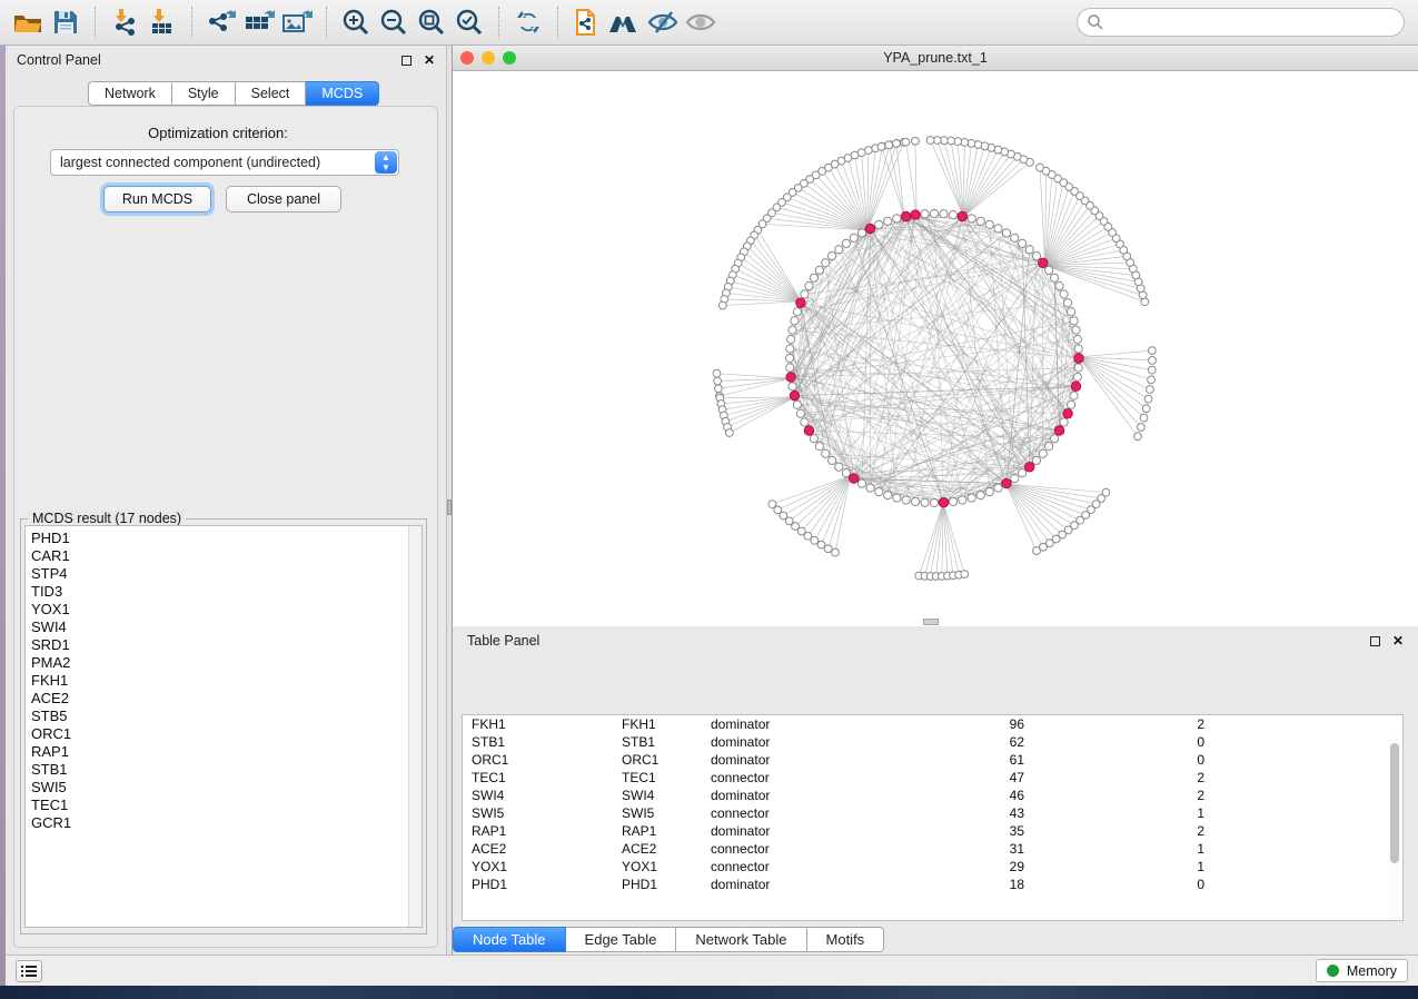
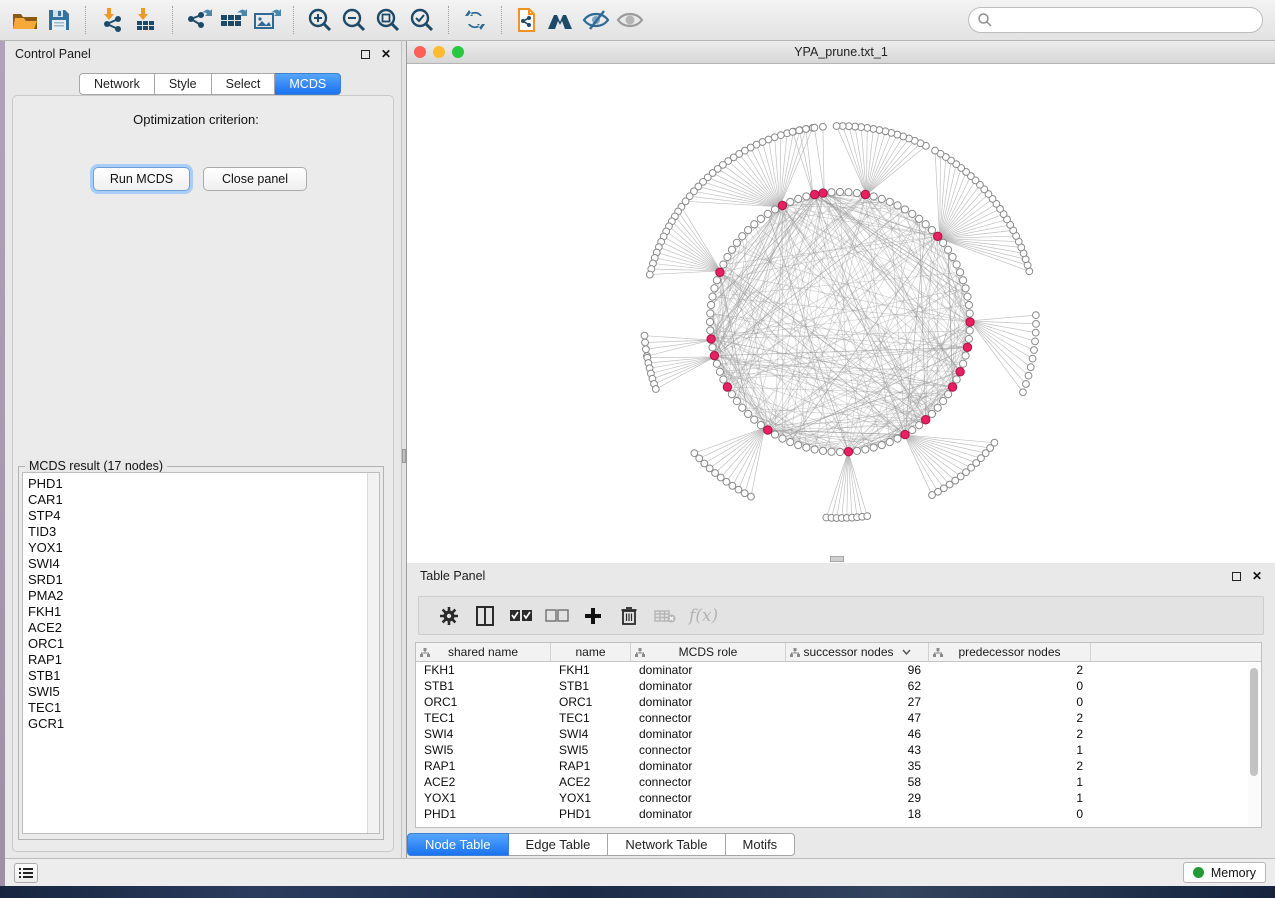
  Control Panel
  ✕
  Network
  Style
  Select
  MCDS
  Optimization criterion:
- largest connected component (undirected)
- ▲
- ▼
  Run MCDS
  Close panel
  MCDS result (17 nodes)
  PHD1
  CAR1
  STP4
  TID3
  YOX1
  SWI4
  SRD1
  PMA2
  FKH1
  ACE2
- STB5
  ORC1
  RAP1
  STB1
  SWI5
  TEC1
  GCR1
  YPA_prune.txt_1
  Table Panel
  ✕
+ f(x)
+ shared name
+ name
+ MCDS role
+ successor nodes
+ predecessor nodes
  FKH1
  FKH1
  dominator
  96
  2
  STB1
  STB1
  dominator
  62
  0
  ORC1
  ORC1
  dominator
- 61
+ 27
  0
  TEC1
  TEC1
  connector
  47
  2
  SWI4
  SWI4
  dominator
  46
  2
  SWI5
  SWI5
  connector
  43
  1
  RAP1
  RAP1
  dominator
  35
  2
  ACE2
  ACE2
  connector
- 31
+ 58
  1
  YOX1
  YOX1
  connector
  29
  1
  PHD1
  PHD1
  dominator
  18
  0
  Node Table
  Edge Table
  Network Table
  Motifs
  Memory
